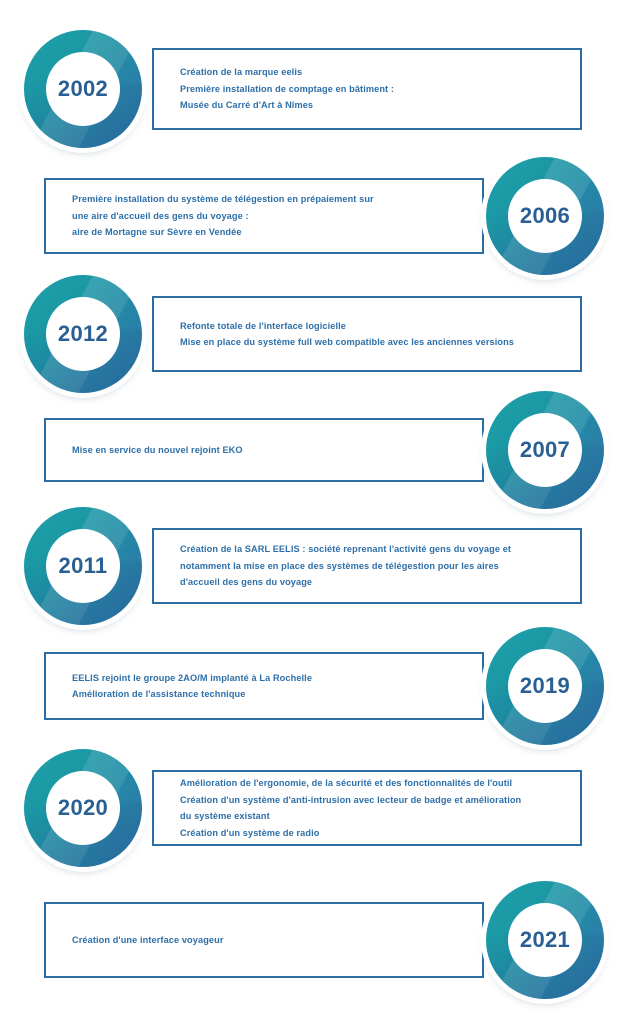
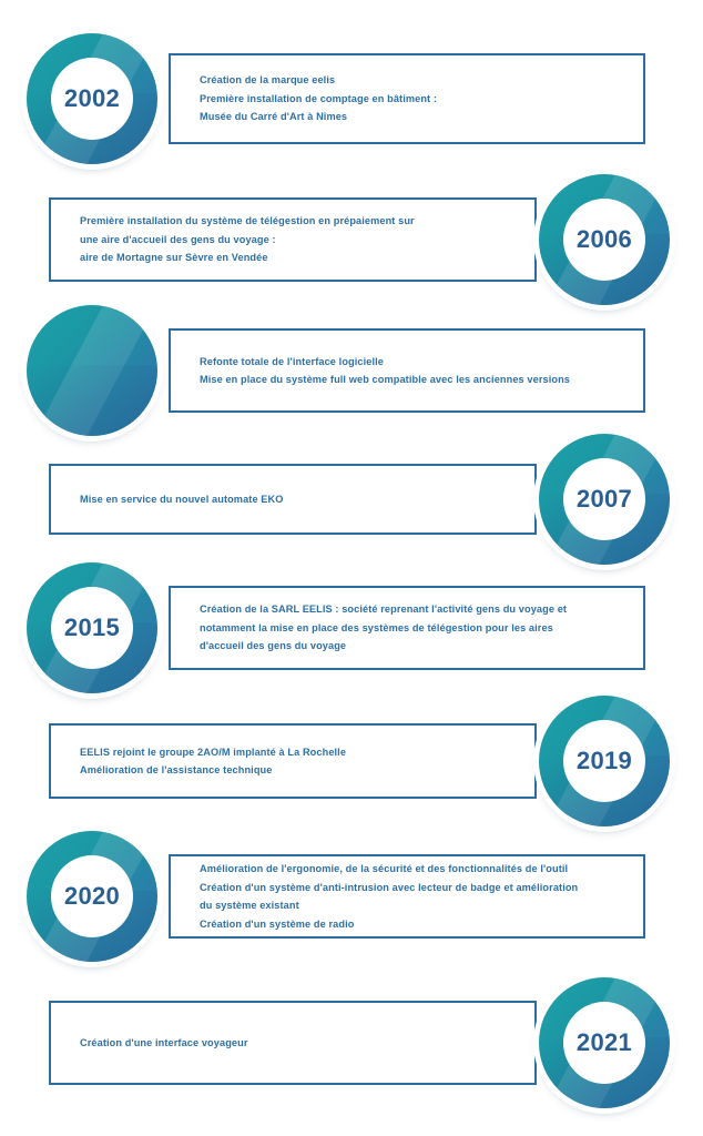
  Création de la marque eelis
  Première installation de comptage en bâtiment :
  Musée du Carré d'Art à Nîmes
  2002
  Première installation du système de télégestion en prépaiement sur
  une aire d'accueil des gens du voyage :
  aire de Mortagne sur Sèvre en Vendée
  2006
  Refonte totale de l'interface logicielle
  Mise en place du système full web compatible avec les anciennes versions
- 2012
- Mise en service du nouvel rejoint EKO
+ Mise en service du nouvel automate EKO
  2007
  Création de la SARL EELIS : société reprenant l'activité gens du voyage et
  notamment la mise en place des systèmes de télégestion pour les aires
  d'accueil des gens du voyage
- 2011
+ 2015
  EELIS rejoint le groupe 2AO/M implanté à La Rochelle
  Amélioration de l'assistance technique
  2019
  Amélioration de l'ergonomie, de la sécurité et des fonctionnalités de l'outil
  Création d'un système d'anti-intrusion avec lecteur de badge et amélioration
  du système existant
  Création d'un système de radio
  2020
  Création d'une interface voyageur
  2021
